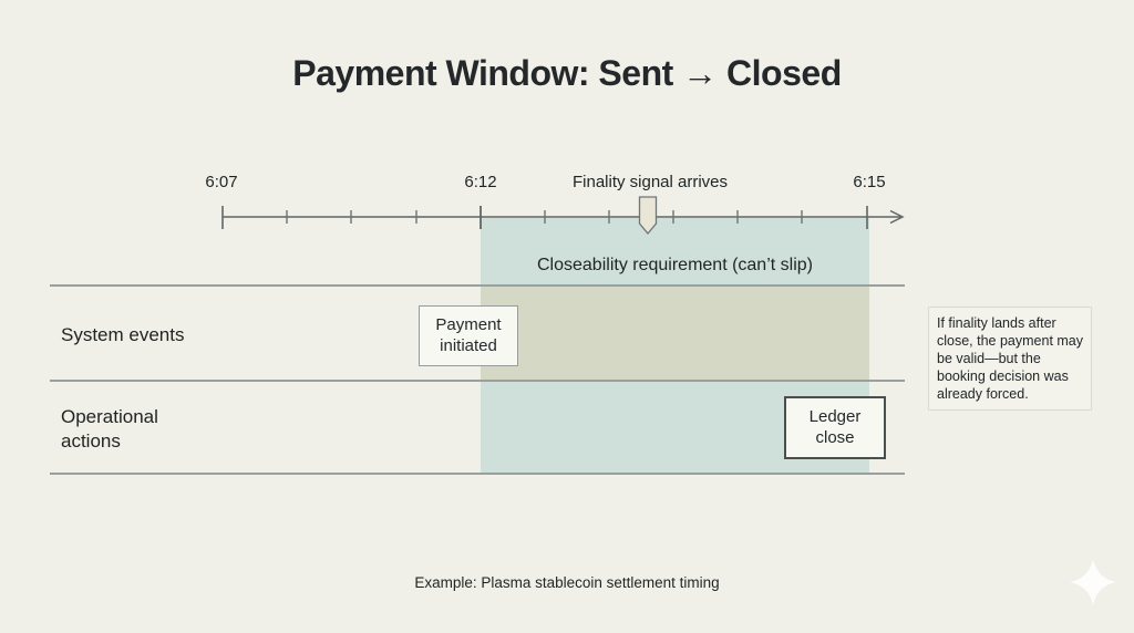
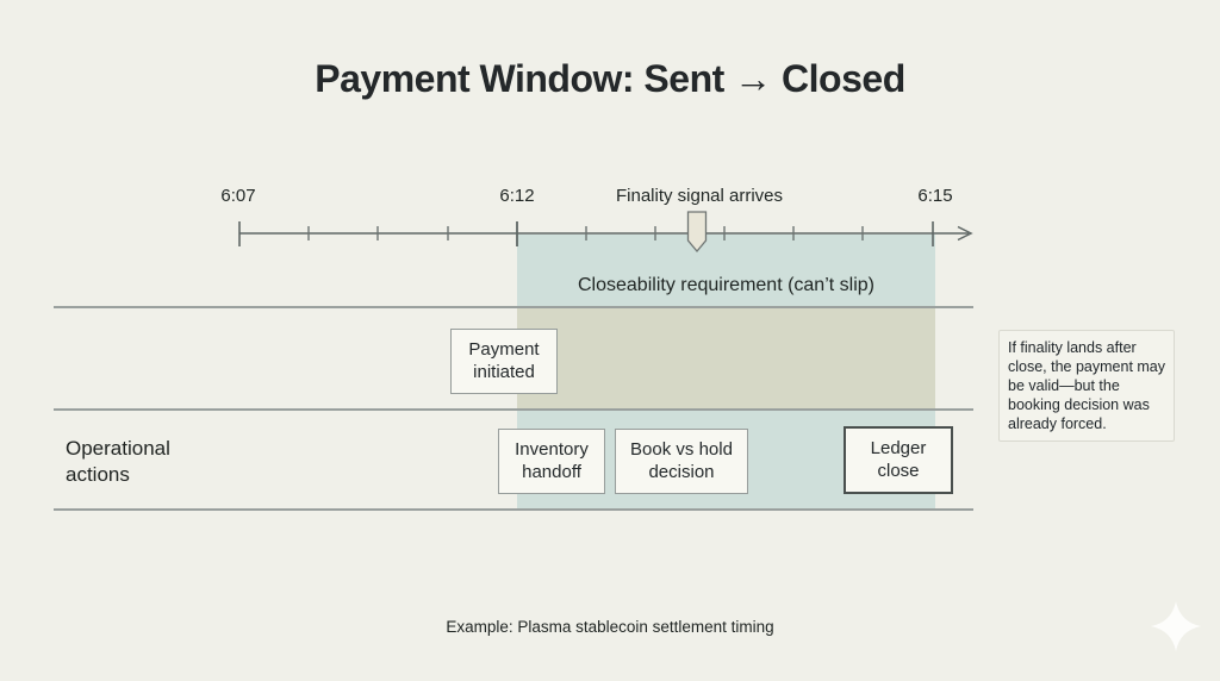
  Payment Window: Sent → Closed
  6:07
  6:12
  Finality signal arrives
  6:15
  Closeability requirement (can’t slip)
- System events
  Operational actions
  Payment initiated
+ Inventory handoff
+ Book vs hold decision
  Ledger close
  If finality lands after close, the payment may be valid—but the booking decision was already forced.
  Example: Plasma stablecoin settlement timing
